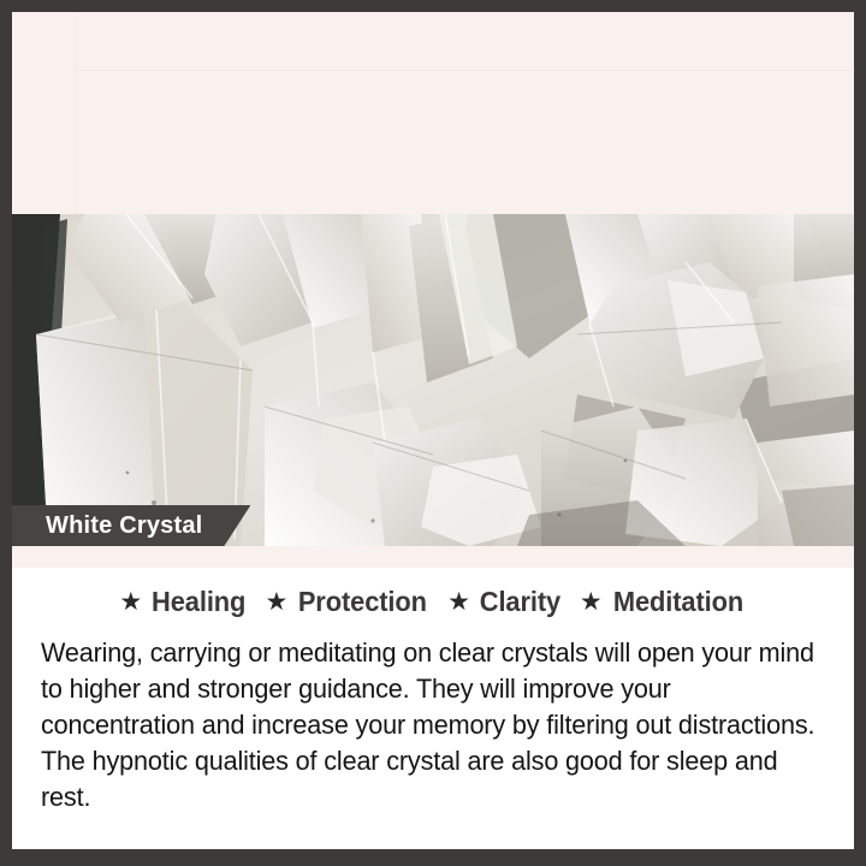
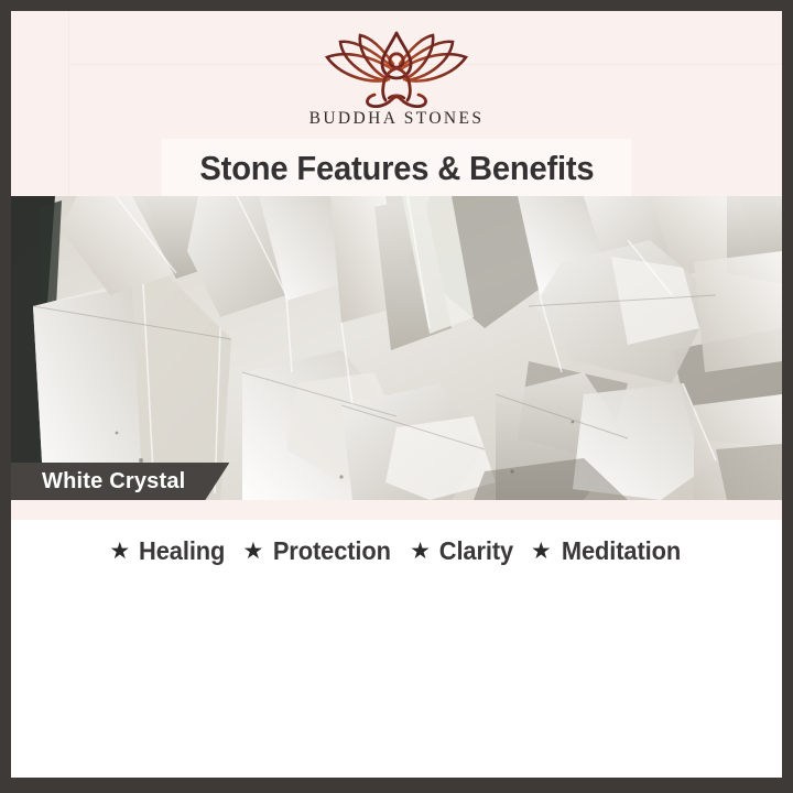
+ BUDDHA STONES
+ Stone Features & Benefits
  White Crystal
  ★
  Healing
  ★
  Protection
  ★
  Clarity
  ★
  Meditation
- Wearing, carrying or meditating on clear crystals will open your mind to higher and stronger guidance. They will improve your concentration and increase your memory by filtering out distractions. The hypnotic qualities of clear crystal are also good for sleep and rest.
